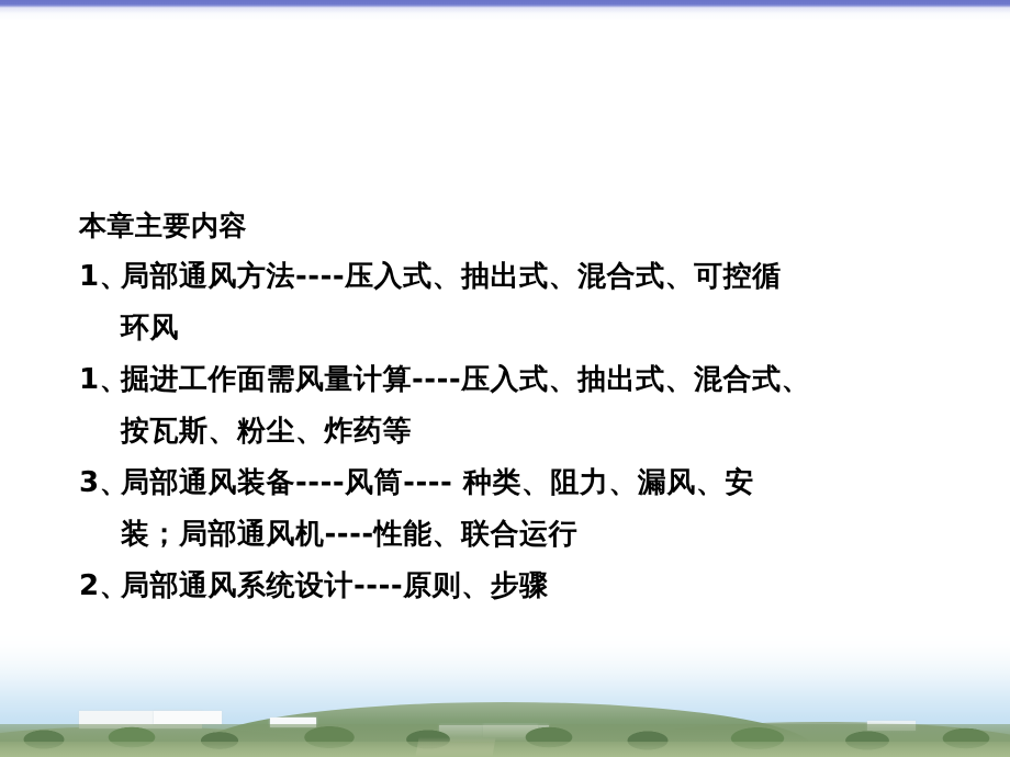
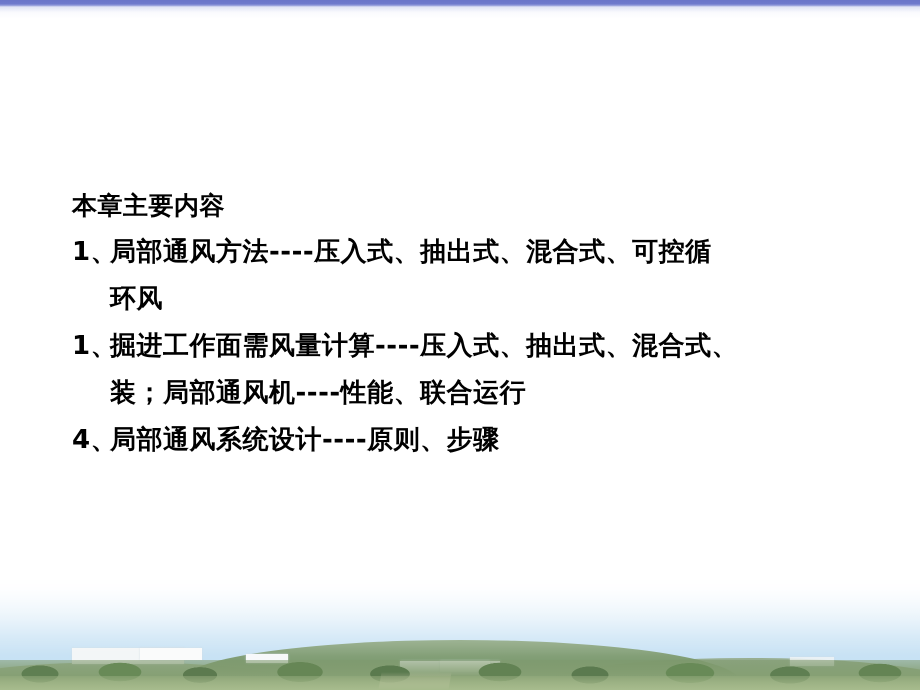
  本章主要内容
  1、局部通风方法----压入式、抽出式、混合式、可控循
  环风
  1、掘进工作面需风量计算----压入式、抽出式、混合式、
- 按瓦斯、粉尘、炸药等
- 3、局部通风装备----风筒---- 种类、阻力、漏风、安
  装；局部通风机----性能、联合运行
- 2、局部通风系统设计----原则、步骤
+ 4、局部通风系统设计----原则、步骤
